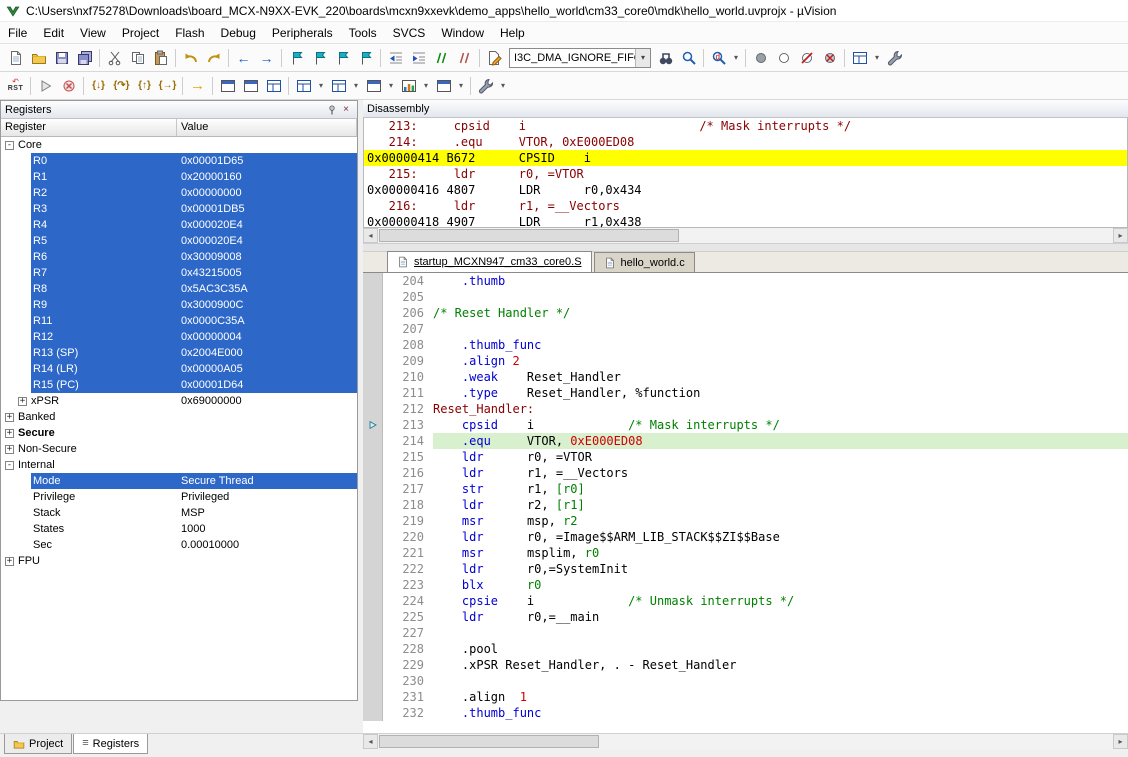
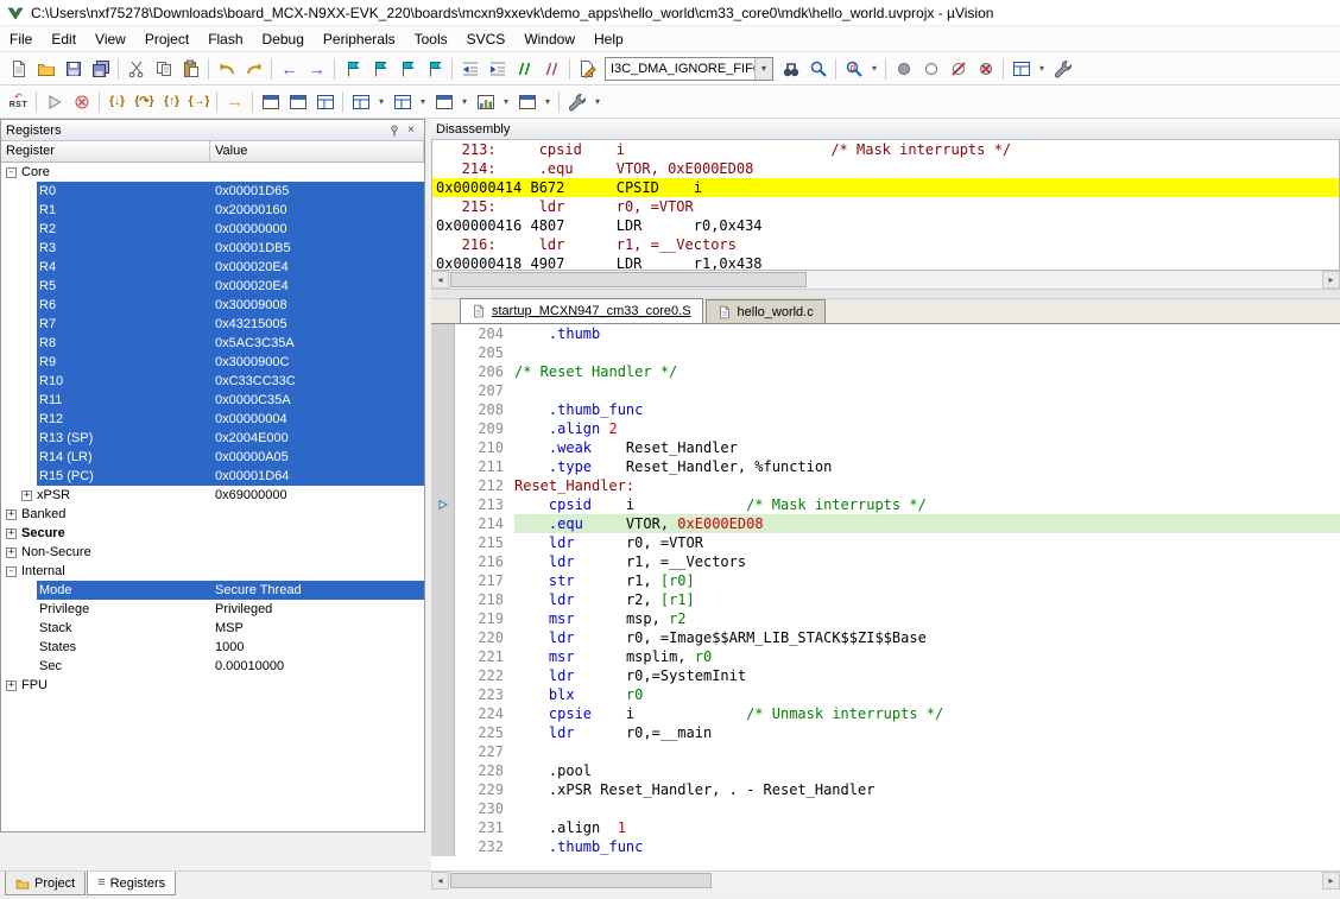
  C:\Users\nxf75278\Downloads\board_MCX-N9XX-EVK_220\boards\mcxn9xxevk\demo_apps\hello_world\cm33_core0\mdk\hello_world.uvprojx - µVision
  File
  Edit
  View
  Project
  Flash
  Debug
  Peripherals
  Tools
  SVCS
  Window
  Help
  ←
  →
  I3C_DMA_IGNORE_FIF
  ▾
  ▾
  ▾
  ↶
  {↓}
  {↷}
  {↑}
  {→}
  →
  ▾
  ▾
  ▾
  ▾
  ▾
  ▾
  Registers
  ×
  Register
  Value
  -
  Core
  R0
  0x00001D65
  R1
  0x20000160
  R2
  0x00000000
  R3
  0x00001DB5
  R4
  0x000020E4
  R5
  0x000020E4
  R6
  0x30009008
  R7
  0x43215005
  R8
  0x5AC3C35A
  R9
  0x3000900C
+ R10
+ 0xC33CC33C
  R11
  0x0000C35A
  R12
  0x00000004
  R13 (SP)
  0x2004E000
  R14 (LR)
  0x00000A05
  R15 (PC)
  0x00001D64
  +
  xPSR
  0x69000000
  +
  Banked
  +
  Secure
  +
  Non-Secure
  -
  Internal
  Mode
  Secure Thread
  Privilege
  Privileged
  Stack
  MSP
  States
  1000
  Sec
  0.00010000
  +
  FPU
  Disassembly
  213: cpsid i /* Mask interrupts */
  214: .equ VTOR, 0xE000ED08
  0x00000414 B672 CPSID i
  215: ldr r0, =VTOR
  0x00000416 4807 LDR r0,0x434
  216: ldr r1, =__Vectors
  0x00000418 4907 LDR r1,0x438
  ◂
  ▸
  startup_MCXN947_cm33_core0.S
  hello_world.c
  204
  .thumb
  205
  206
  /* Reset Handler */
  207
  208
  .thumb_func
  209
  .align 2
  210
  .weak Reset_Handler
  211
  .type Reset_Handler, %function
  212
  Reset_Handler:
  213
  cpsid i /* Mask interrupts */
  214
  .equ VTOR, 0xE000ED08
  215
  ldr r0, =VTOR
  216
  ldr r1, =__Vectors
  217
  str r1, [r0]
  218
  ldr r2, [r1]
  219
  msr msp, r2
  220
  ldr r0, =Image$$ARM_LIB_STACK$$ZI$$Base
  221
  msr msplim, r0
  222
  ldr r0,=SystemInit
  223
  blx r0
  224
  cpsie i /* Unmask interrupts */
  225
  ldr r0,=__main
  227
  228
  .pool
  229
  .xPSR Reset_Handler, . - Reset_Handler
  230
  231
  .align 1
  232
  .thumb_func
  Project
  ≡
  Registers
  ◂
  ▸
